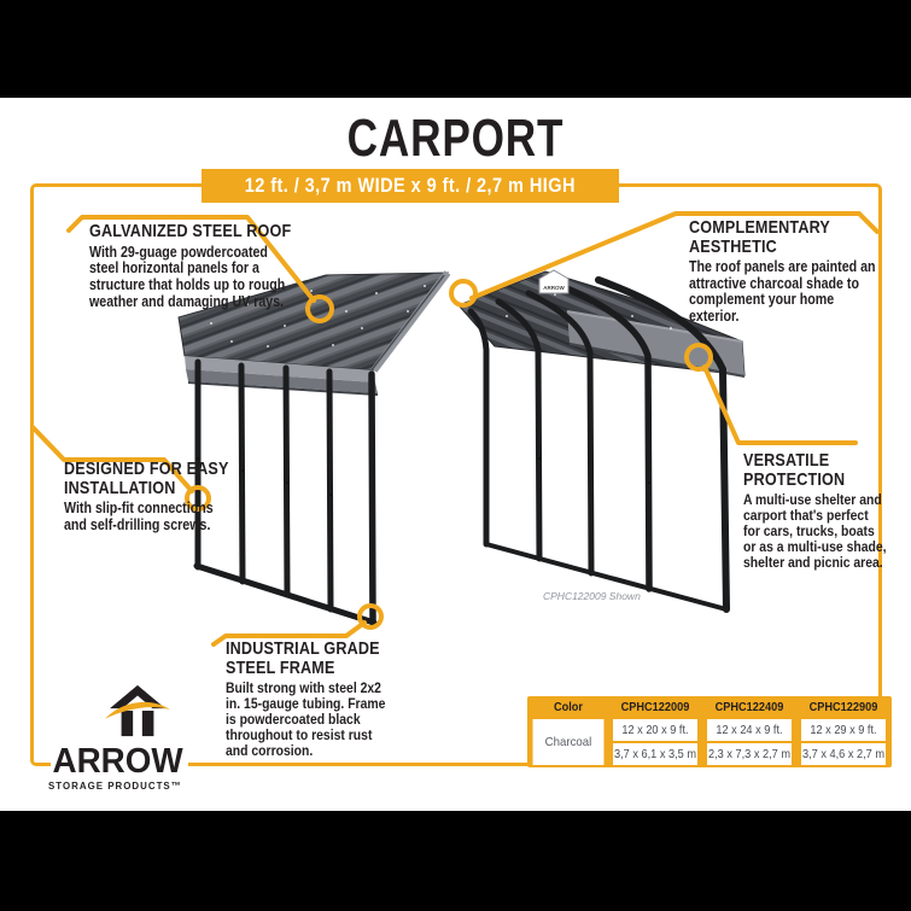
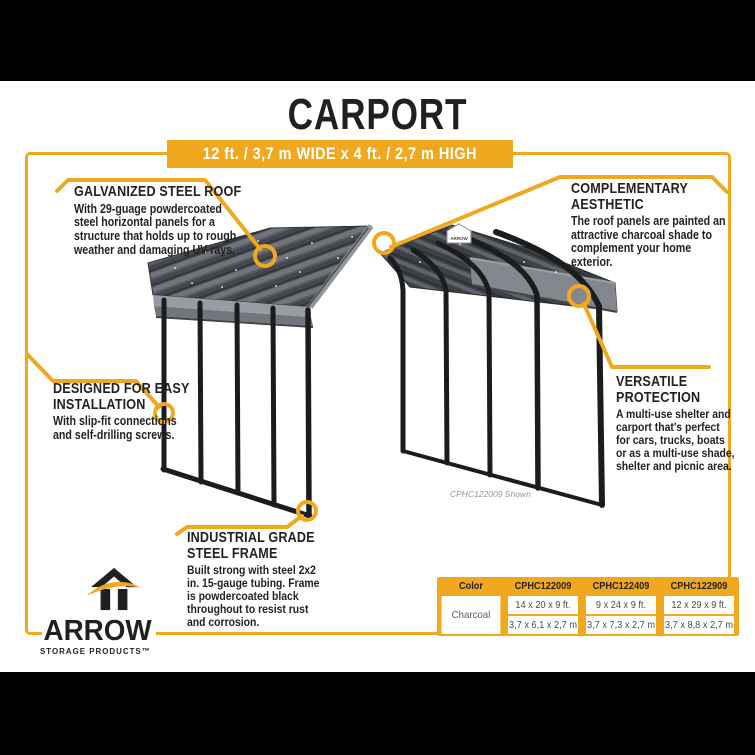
  CARPORT
- 12 ft. / 3,7 m WIDE x 9 ft. / 2,7 m HIGH
+ 12 ft. / 3,7 m WIDE x 4 ft. / 2,7 m HIGH
  GALVANIZED STEEL ROOF
  With 29-guage powdercoated
  steel horizontal panels for a
  structure that holds up to rough
  weather and damaging UV rays.
  COMPLEMENTARY AESTHETIC
  The roof panels are painted an
  attractive charcoal shade to
  complement your home exterior.
  DESIGNED FOR EASY
  INSTALLATION
  With slip-fit connections
  and self-drilling screws.
  VERSATILE
  PROTECTION
  A multi-use shelter and
  carport that's perfect
  for cars, trucks, boats
  or as a multi-use shade,
  shelter and picnic area.
  INDUSTRIAL GRADE
  STEEL FRAME
  Built strong with steel 2x2
  in. 15-gauge tubing. Frame
  is powdercoated black
  throughout to resist rust
  and corrosion.
  CPHC122009 Shown
  ARROW
  STORAGE PRODUCTS™
  Color
  CPHC122009
  CPHC122409
  CPHC122909
  Charcoal
- 12 x 20 x 9 ft.
+ 14 x 20 x 9 ft.
- 12 x 24 x 9 ft.
+ 9 x 24 x 9 ft.
  12 x 29 x 9 ft.
- 3,7 x 6,1 x 3,5 m
+ 3,7 x 6,1 x 2,7 m
- 2,3 x 7,3 x 2,7 m
+ 3,7 x 7,3 x 2,7 m
- 3,7 x 4,6 x 2,7 m
+ 3,7 x 8,8 x 2,7 m
